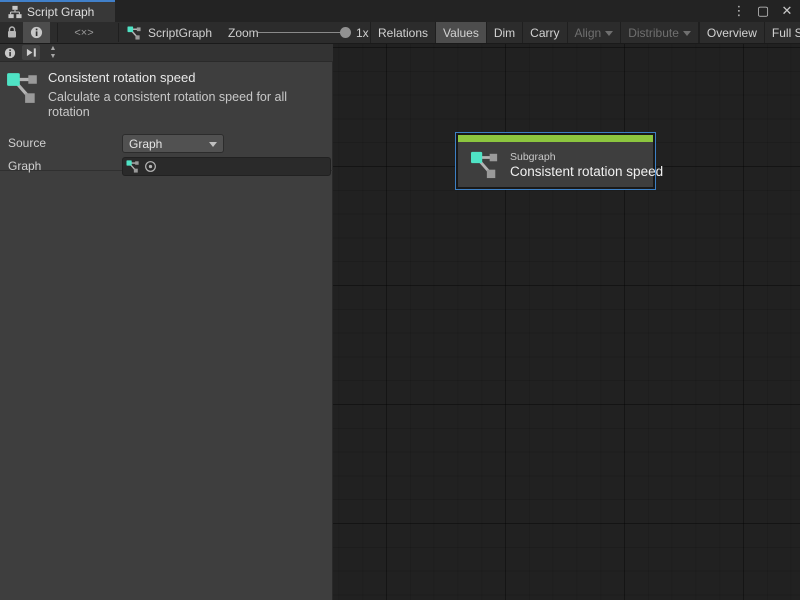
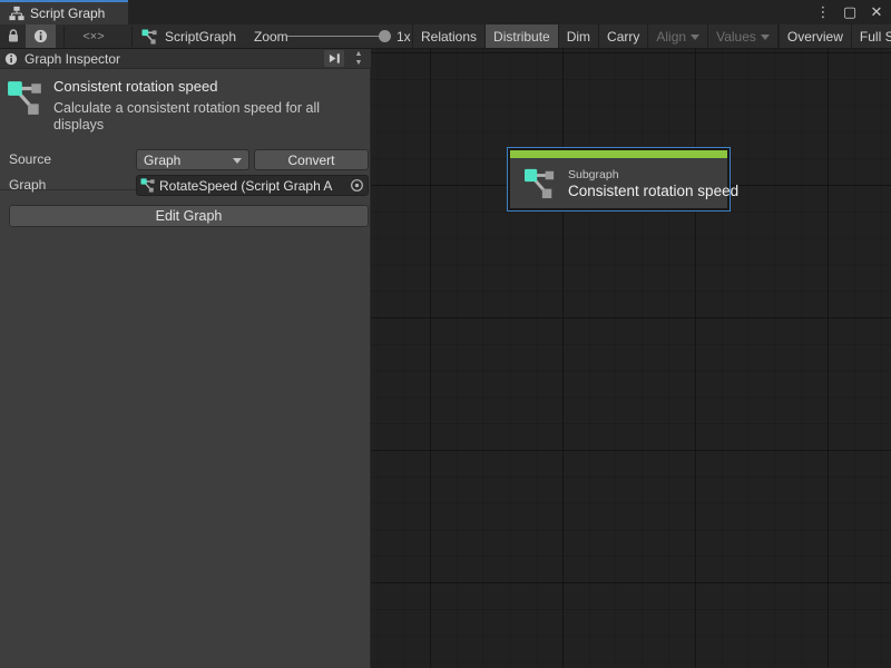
  Script Graph
  ⋮
  ▢
  ✕
  <×>
  ScriptGraph
  Zoom
  1x
  Relations
- Values
+ Distribute
  Dim
  Carry
  Align
- Distribute
+ Values
  Overview
+ Graph Inspector
  Consistent rotation speed
- Calculate a consistent rotation speed for all rotation
+ Calculate a consistent rotation speed for all displays
  Source
  Graph
+ Convert
  Graph
+ RotateSpeed (Script Graph A
+ Edit Graph
  Subgraph
  Consistent rotation speed
